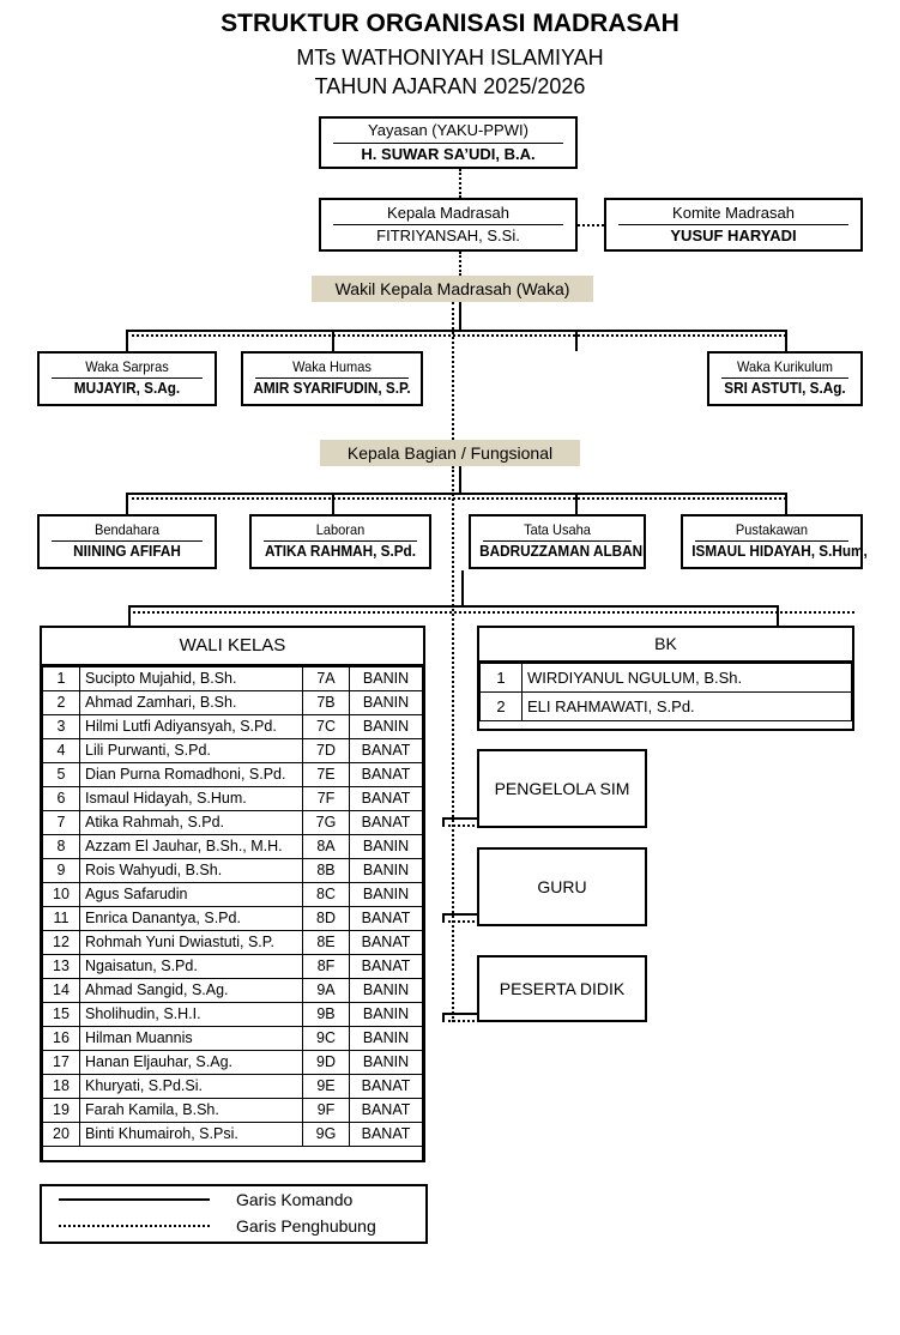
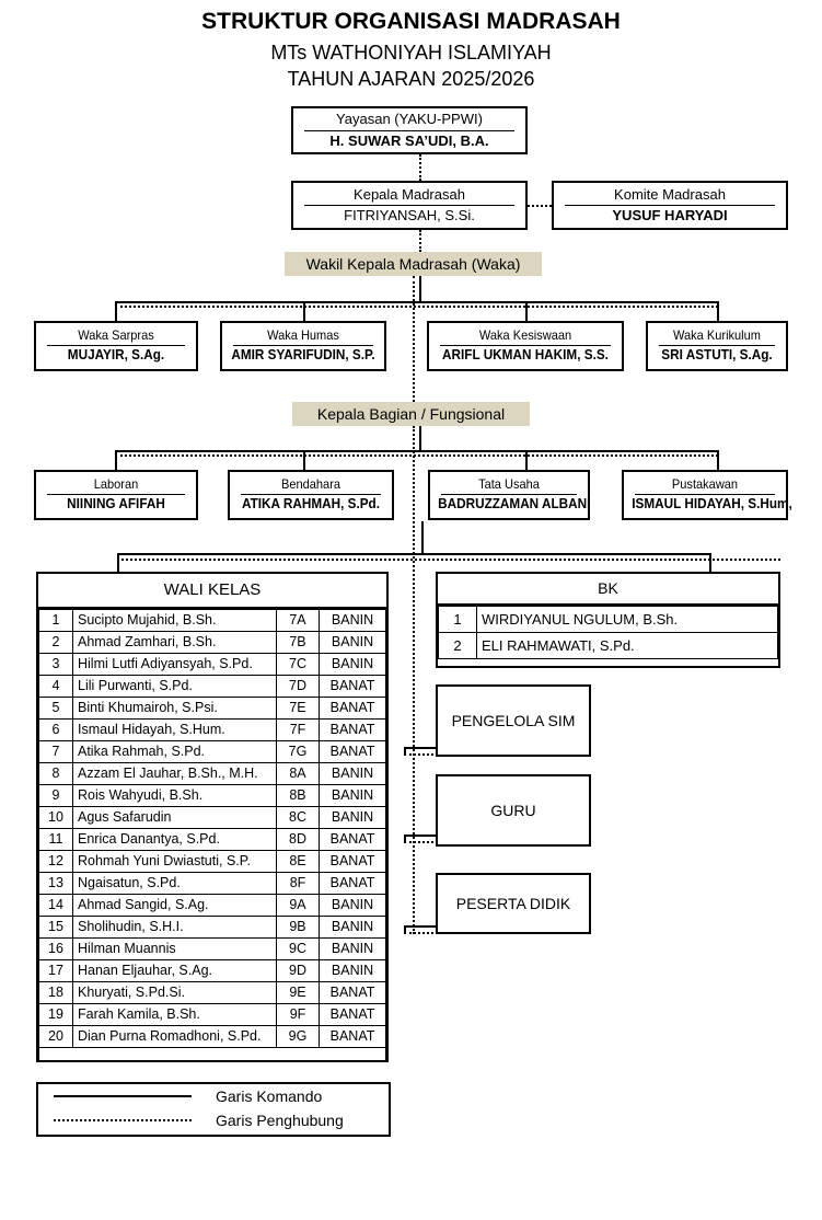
  STRUKTUR ORGANISASI MADRASAH
  MTs WATHONIYAH ISLAMIYAH
  TAHUN AJARAN 2025/2026
  Yayasan (YAKU-PPWI)
  H. SUWAR SA’UDI, B.A.
  Kepala Madrasah
  FITRIYANSAH, S.Si.
  Komite Madrasah
  YUSUF HARYADI
  Wakil Kepala Madrasah (Waka)
  Waka Sarpras
  MUJAYIR, S.Ag.
  Waka Humas
  AMIR SYARIFUDIN, S.P.
+ Waka Kesiswaan
+ ARIFL UKMAN HAKIM, S.S.
  Waka Kurikulum
  SRI ASTUTI, S.Ag.
  Kepala Bagian / Fungsional
- Bendahara
+ Laboran
  NIINING AFIFAH
- Laboran
+ Bendahara
  ATIKA RAHMAH, S.Pd.
  Tata Usaha
  BADRUZZAMAN ALBANI
  Pustakawan
  ISMAUL HIDAYAH, S.Hum,
  WALI KELAS
  1	Sucipto Mujahid, B.Sh.	7A	BANIN
  2	Ahmad Zamhari, B.Sh.	7B	BANIN
  3	Hilmi Lutfi Adiyansyah, S.Pd.	7C	BANIN
  4	Lili Purwanti, S.Pd.	7D	BANAT
- 5	Dian Purna Romadhoni, S.Pd.	7E	BANAT
+ 5	Binti Khumairoh, S.Psi.	7E	BANAT
  6	Ismaul Hidayah, S.Hum.	7F	BANAT
  7	Atika Rahmah, S.Pd.	7G	BANAT
  8	Azzam El Jauhar, B.Sh., M.H.	8A	BANIN
  9	Rois Wahyudi, B.Sh.	8B	BANIN
  10	Agus Safarudin	8C	BANIN
  11	Enrica Danantya, S.Pd.	8D	BANAT
  12	Rohmah Yuni Dwiastuti, S.P.	8E	BANAT
  13	Ngaisatun, S.Pd.	8F	BANAT
  14	Ahmad Sangid, S.Ag.	9A	BANIN
  15	Sholihudin, S.H.I.	9B	BANIN
  16	Hilman Muannis	9C	BANIN
  17	Hanan Eljauhar, S.Ag.	9D	BANIN
  18	Khuryati, S.Pd.Si.	9E	BANAT
  19	Farah Kamila, B.Sh.	9F	BANAT
- 20	Binti Khumairoh, S.Psi.	9G	BANAT
+ 20	Dian Purna Romadhoni, S.Pd.	9G	BANAT
  BK
  1	WIRDIYANUL NGULUM, B.Sh.
  2	ELI RAHMAWATI, S.Pd.
  PENGELOLA SIM
  GURU
  PESERTA DIDIK
  Garis Komando
  Garis Penghubung
